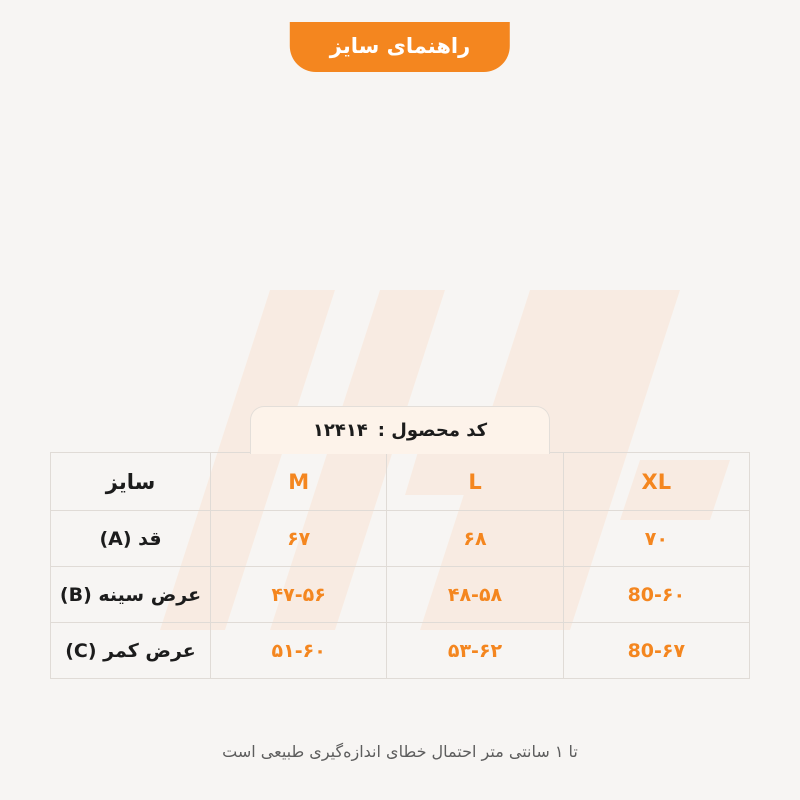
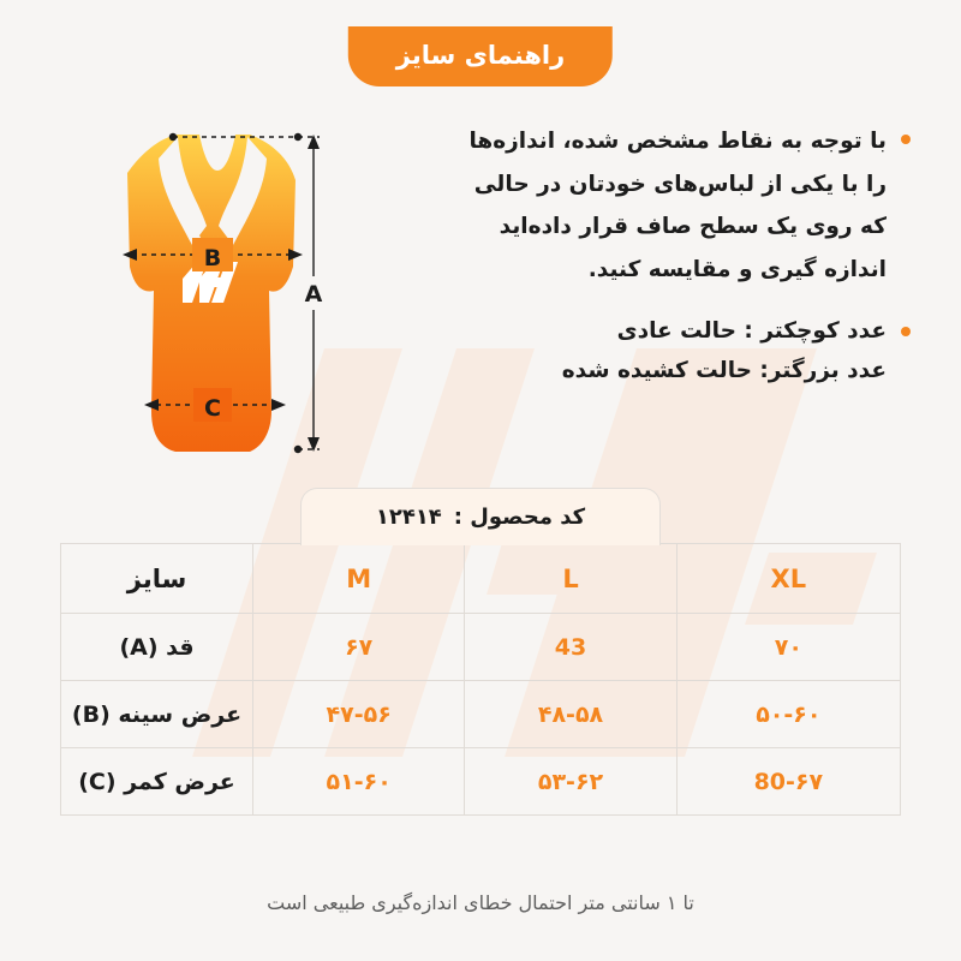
  راهنمای سایز
+ A
+ B
+ C
+ با توجه به نقاط مشخص شده، اندازه‌ها
+ را با یکی از لباس‌های خودتان در حالی
+ که روی یک سطح صاف قرار داده‌اید
+ اندازه گیری و مقایسه کنید.
+ عدد کوچکتر : حالت عادی
+ عدد بزرگتر: حالت کشیده شده
  کد محصول :
  ۱۲۴۱۴
  XL	L	M	سایز
- ۷۰	۶۸	۶۷	قد (A)
+ ۷۰	43	۶۷	قد (A)
- 80-۶۰	۴۸-۵۸	۴۷-۵۶	عرض سینه (B)
+ ۵۰-۶۰	۴۸-۵۸	۴۷-۵۶	عرض سینه (B)
  80-۶۷	۵۳-۶۲	۵۱-۶۰	عرض کمر (C)
  تا ۱ سانتی متر احتمال خطای اندازه‌گیری طبیعی است
